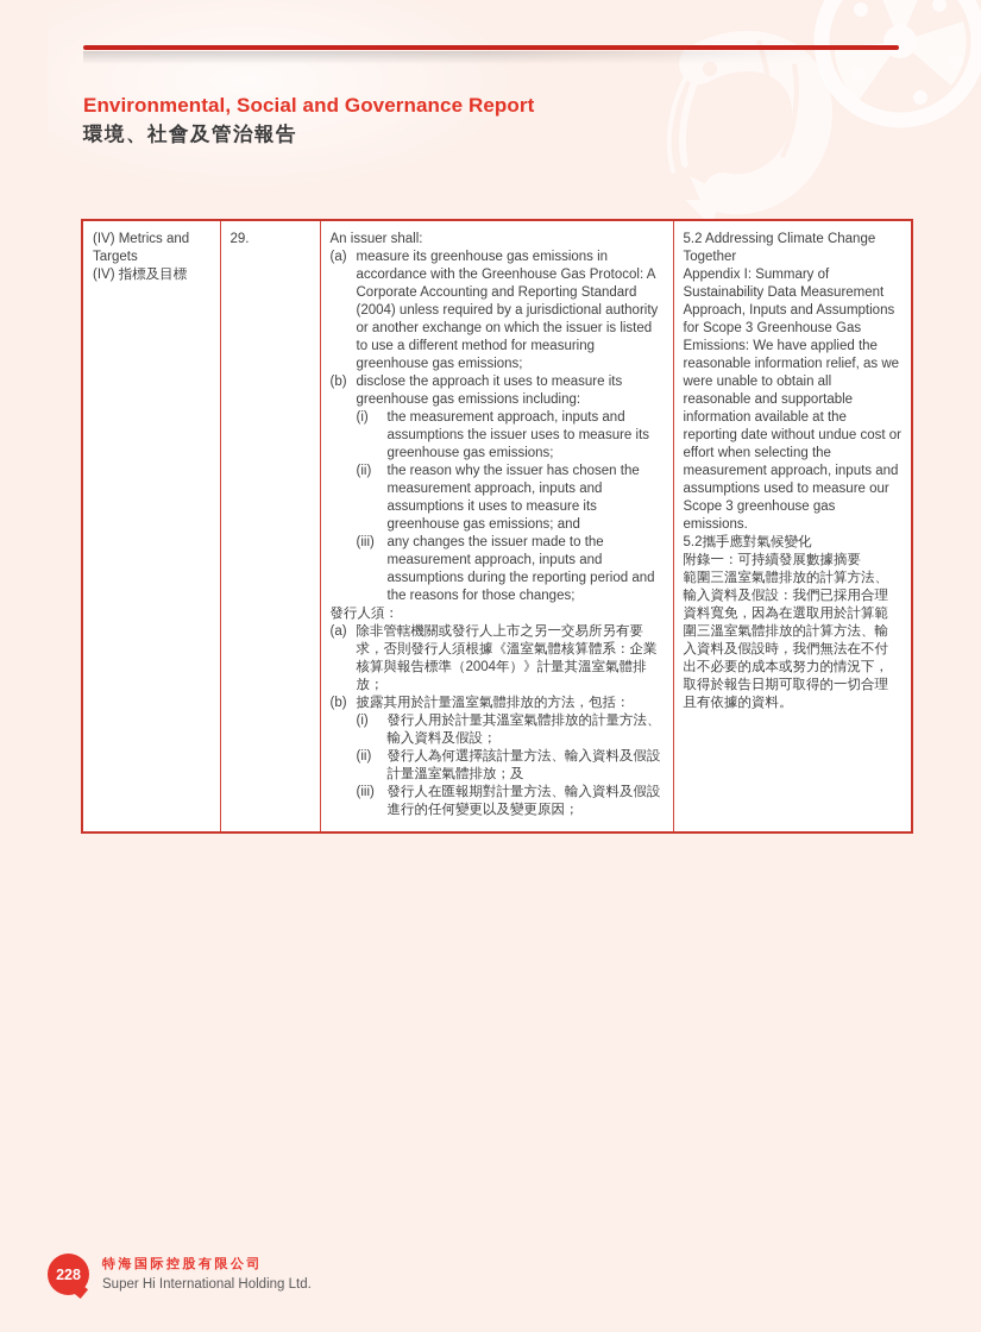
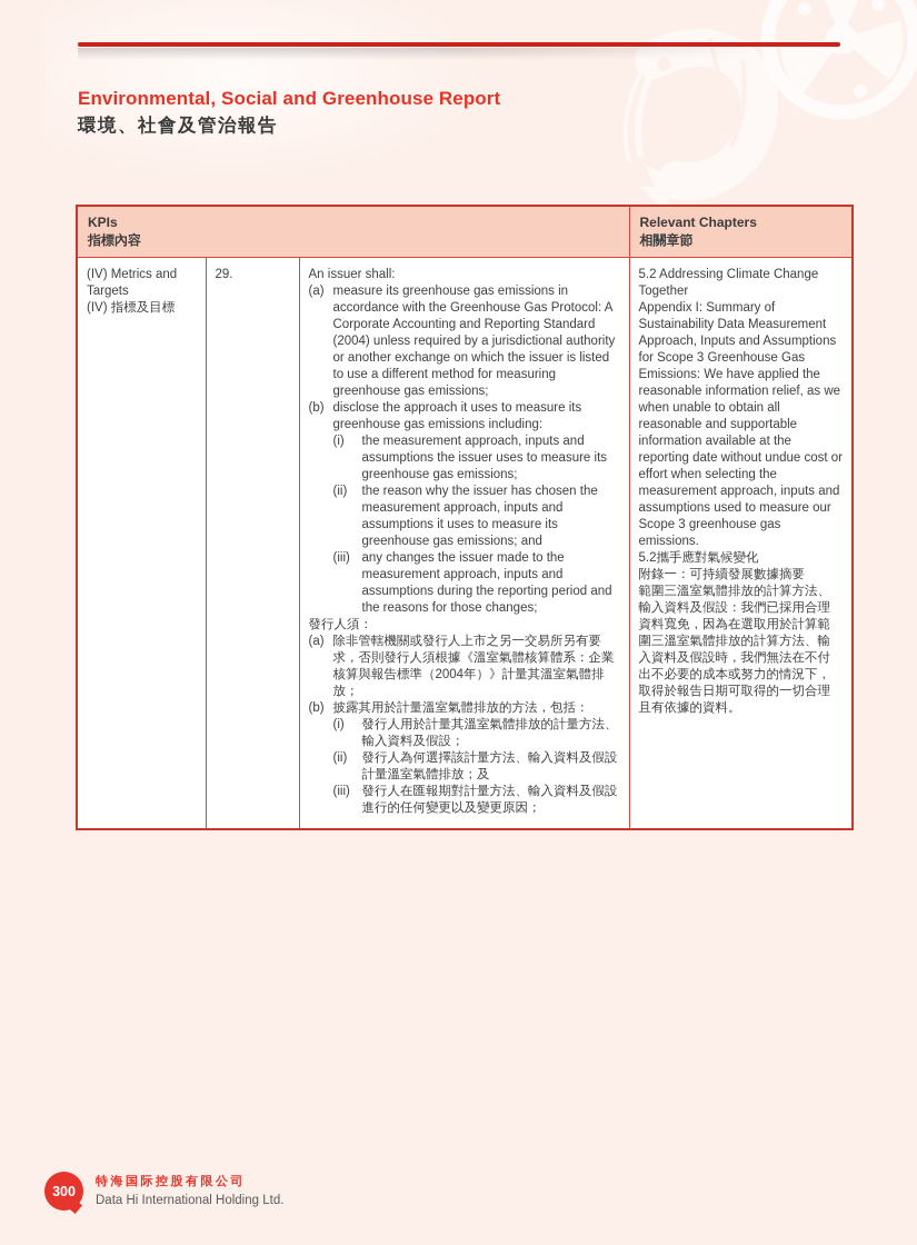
- Environmental, Social and Governance Report
+ Environmental, Social and Greenhouse Report
  環境、社會及管治報告
+ KPIs 指標內容	Relevant Chapters 相關章節
- (IV) Metrics and Targets (IV) 指標及目標	29.	An issuer shall: (a) measure its greenhouse gas emissions in accordance with the Greenhouse Gas Protocol: A Corporate Accounting and Reporting Standard (2004) unless required by a jurisdictional authority or another exchange on which the issuer is listed to use a different method for measuring greenhouse gas emissions; (b) disclose the approach it uses to measure its greenhouse gas emissions including: (i) the measurement approach, inputs and assumptions the issuer uses to measure its greenhouse gas emissions; (ii) the reason why the issuer has chosen the measurement approach, inputs and assumptions it uses to measure its greenhouse gas emissions; and (iii) any changes the issuer made to the measurement approach, inputs and assumptions during the reporting period and the reasons for those changes; 發行人須： (a) 除非管轄機關或發行人上市之另一交易所另有要求，否則發行人須根據《溫室氣體核算體系：企業核算與報告標準（2004年）》計量其溫室氣體排放； (b) 披露其用於計量溫室氣體排放的方法，包括： (i) 發行人用於計量其溫室氣體排放的計量方法、輸入資料及假設； (ii) 發行人為何選擇該計量方法、輸入資料及假設計量溫室氣體排放；及 (iii) 發行人在匯報期對計量方法、輸入資料及假設進行的任何變更以及變更原因；	5.2 Addressing Climate Change Together Appendix I: Summary of Sustainability Data Measurement Approach, Inputs and Assumptions for Scope 3 Greenhouse Gas Emissions: We have applied the reasonable information relief, as we were unable to obtain all reasonable and supportable information available at the reporting date without undue cost or effort when selecting the measurement approach, inputs and assumptions used to measure our Scope 3 greenhouse gas emissions. 5.2攜手應對氣候變化 附錄一：可持續發展數據摘要 範圍三溫室氣體排放的計算方法、輸入資料及假設：我們已採用合理資料寬免，因為在選取用於計算範圍三溫室氣體排放的計算方法、輸入資料及假設時，我們無法在不付出不必要的成本或努力的情況下，取得於報告日期可取得的一切合理且有依據的資料。
+ (IV) Metrics and Targets (IV) 指標及目標	29.	An issuer shall: (a) measure its greenhouse gas emissions in accordance with the Greenhouse Gas Protocol: A Corporate Accounting and Reporting Standard (2004) unless required by a jurisdictional authority or another exchange on which the issuer is listed to use a different method for measuring greenhouse gas emissions; (b) disclose the approach it uses to measure its greenhouse gas emissions including: (i) the measurement approach, inputs and assumptions the issuer uses to measure its greenhouse gas emissions; (ii) the reason why the issuer has chosen the measurement approach, inputs and assumptions it uses to measure its greenhouse gas emissions; and (iii) any changes the issuer made to the measurement approach, inputs and assumptions during the reporting period and the reasons for those changes; 發行人須： (a) 除非管轄機關或發行人上市之另一交易所另有要求，否則發行人須根據《溫室氣體核算體系：企業核算與報告標準（2004年）》計量其溫室氣體排放； (b) 披露其用於計量溫室氣體排放的方法，包括： (i) 發行人用於計量其溫室氣體排放的計量方法、輸入資料及假設； (ii) 發行人為何選擇該計量方法、輸入資料及假設計量溫室氣體排放；及 (iii) 發行人在匯報期對計量方法、輸入資料及假設進行的任何變更以及變更原因；	5.2 Addressing Climate Change Together Appendix I: Summary of Sustainability Data Measurement Approach, Inputs and Assumptions for Scope 3 Greenhouse Gas Emissions: We have applied the reasonable information relief, as we when unable to obtain all reasonable and supportable information available at the reporting date without undue cost or effort when selecting the measurement approach, inputs and assumptions used to measure our Scope 3 greenhouse gas emissions. 5.2攜手應對氣候變化 附錄一：可持續發展數據摘要 範圍三溫室氣體排放的計算方法、輸入資料及假設：我們已採用合理資料寬免，因為在選取用於計算範圍三溫室氣體排放的計算方法、輸入資料及假設時，我們無法在不付出不必要的成本或努力的情況下，取得於報告日期可取得的一切合理且有依據的資料。
- 228
+ 300
  特海国际控股有限公司
- Super Hi International Holding Ltd.
+ Data Hi International Holding Ltd.
